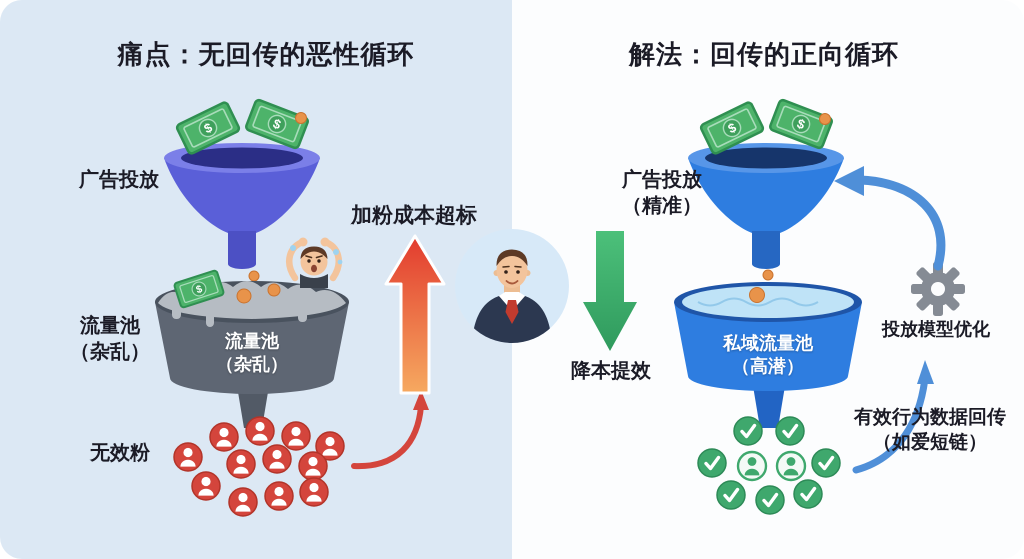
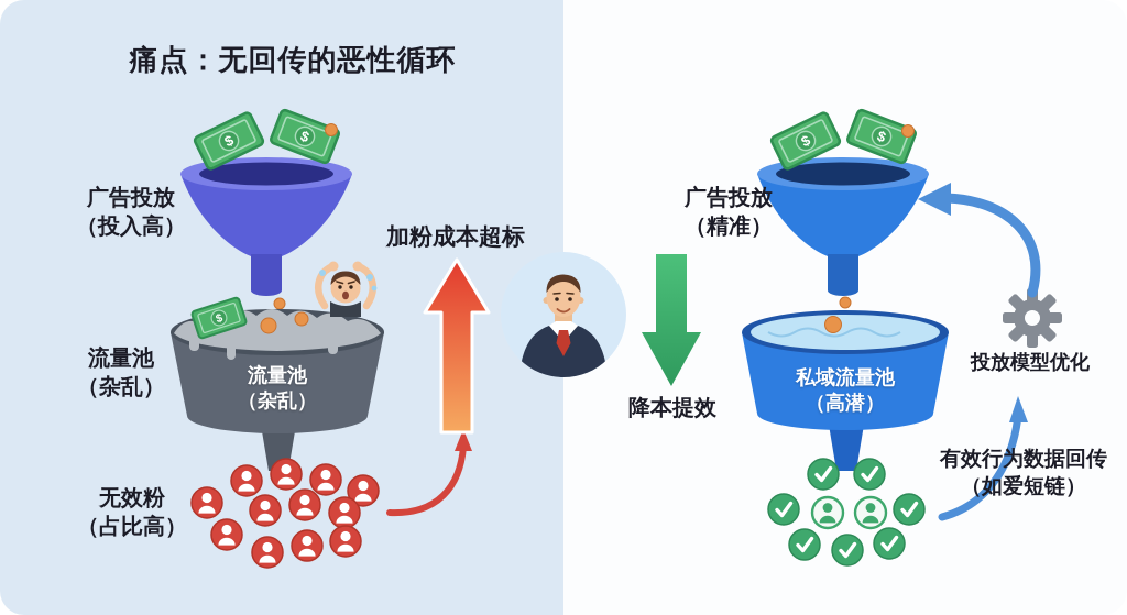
  痛点：无回传的恶性循环
- 解法：回传的正向循环
  广告投放
+ （投入高）
  流量池
  （杂乱）
  流量池
  （杂乱）
  无效粉
+ （占比高）
  加粉成本超标
  降本提效
  广告投放
  （精准）
  私域流量池
  （高潜）
  投放模型优化
  有效行为数据回传
  （如爱短链）
